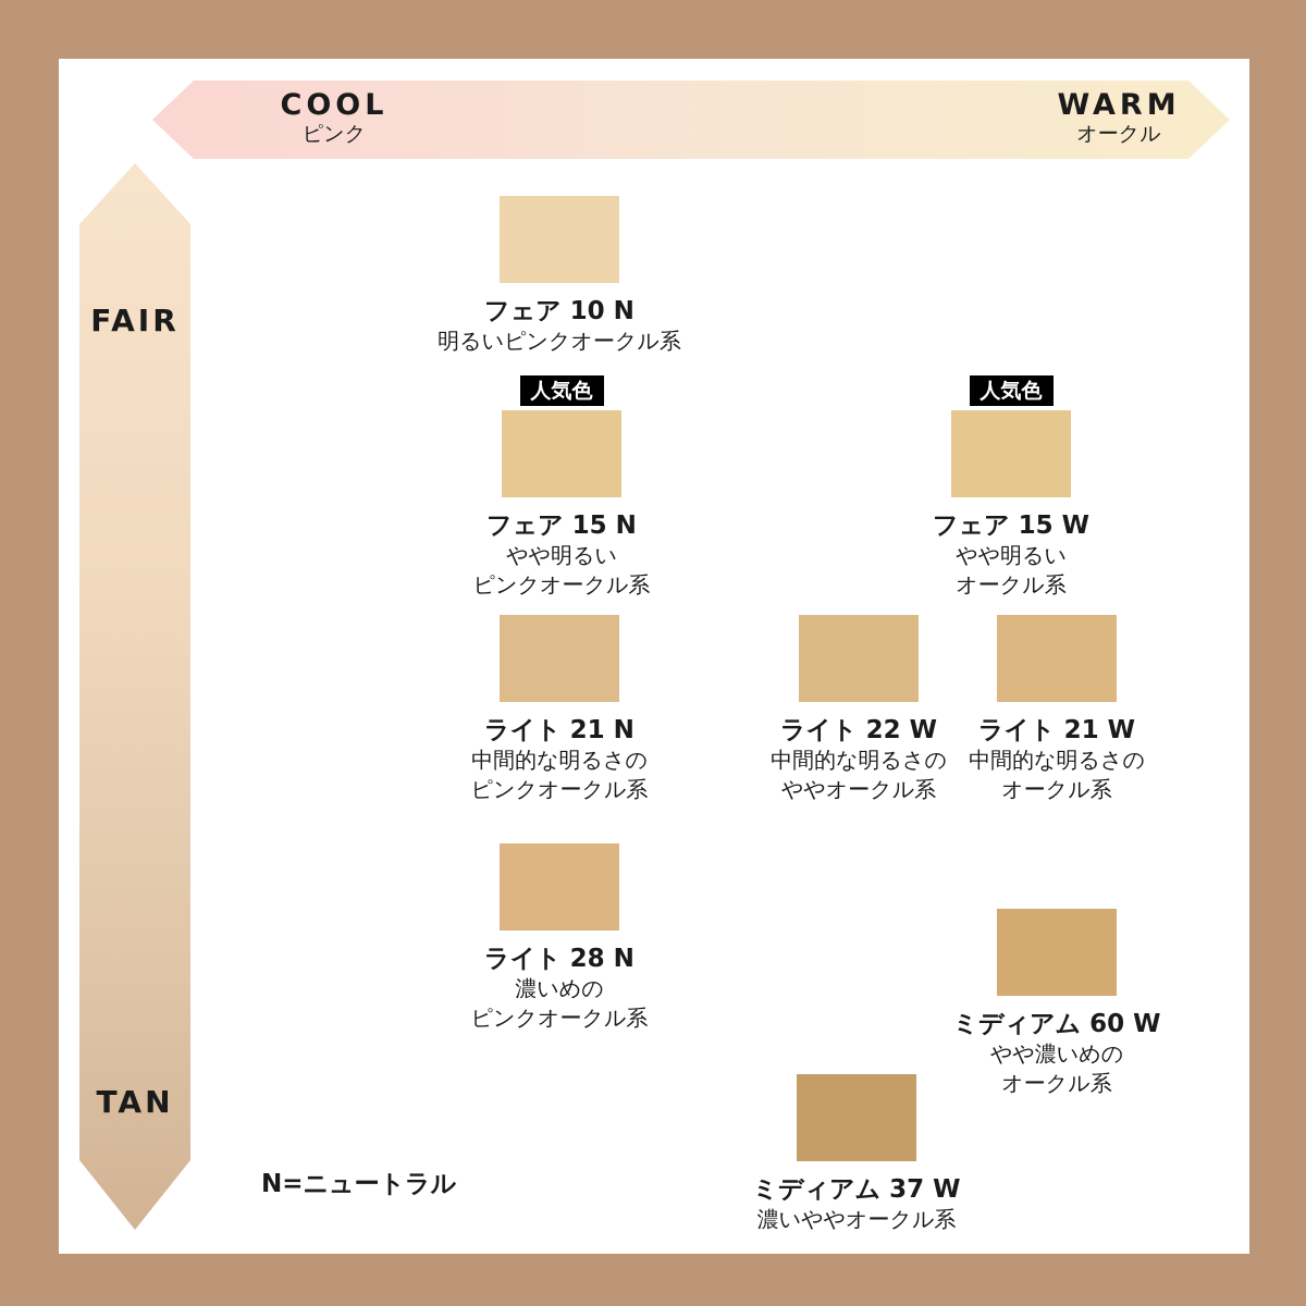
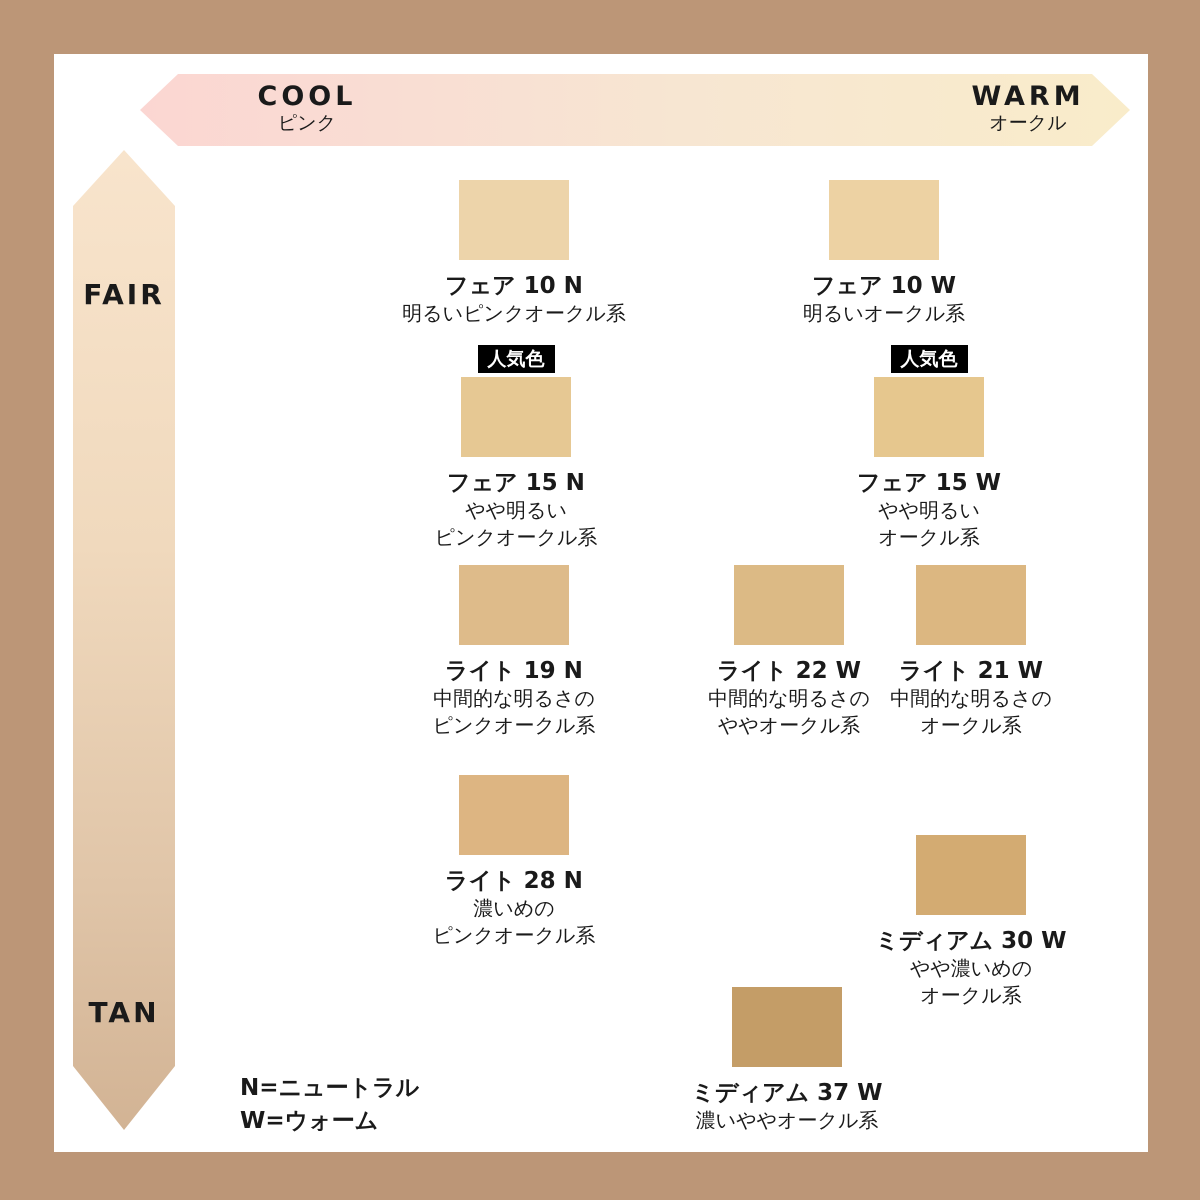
  COOL
  ピンク
  WARM
  オークル
  FAIR
  TAN
  フェア 10 N
  明るいピンクオークル系
+ フェア 10 W
+ 明るいオークル系
  人気色
  フェア 15 N
  やや明るい
  ピンクオークル系
  人気色
  フェア 15 W
  やや明るい
  オークル系
- ライト 21 N
+ ライト 19 N
  中間的な明るさの
  ピンクオークル系
  ライト 22 W
  中間的な明るさの
  ややオークル系
  ライト 21 W
  中間的な明るさの
  オークル系
  ライト 28 N
  濃いめの
  ピンクオークル系
- ミディアム 60 W
+ ミディアム 30 W
  やや濃いめの
  オークル系
  ミディアム 37 W
  濃いややオークル系
  N=ニュートラル
+ W=ウォーム
